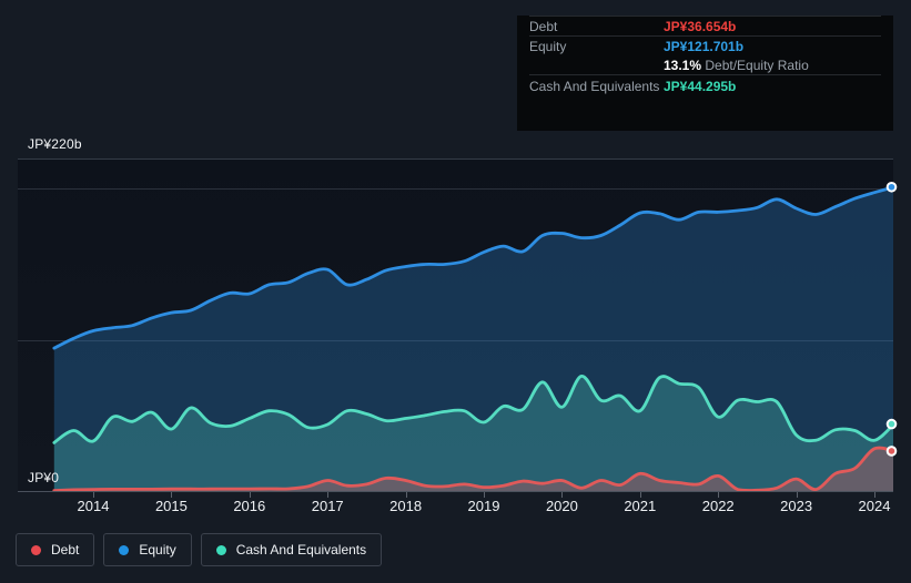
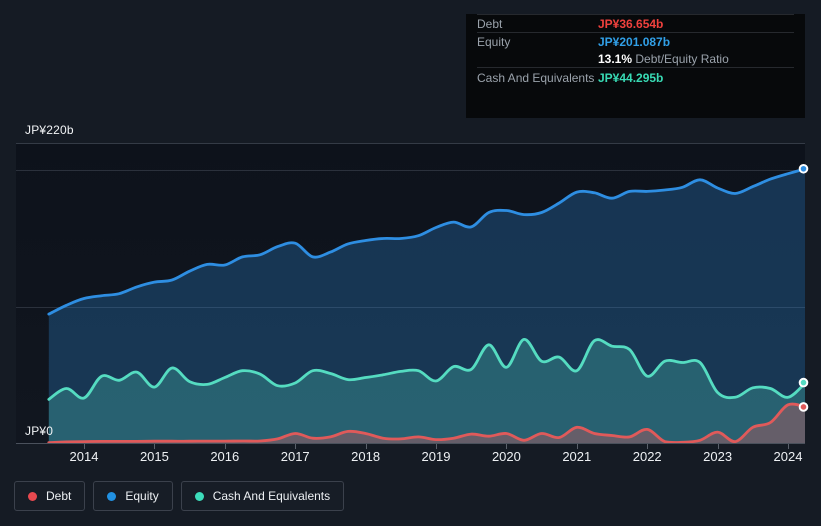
  2014
  2015
  2016
  2017
  2018
  2019
  2020
  2021
  2022
  2023
  2024
  JP¥220b
  JP¥0
  Debt
  JP¥36.654b
  Equity
- JP¥121.701b
+ JP¥201.087b
  13.1% Debt/Equity Ratio
  Cash And Equivalents
  JP¥44.295b
  Debt
  Equity
  Cash And Equivalents
